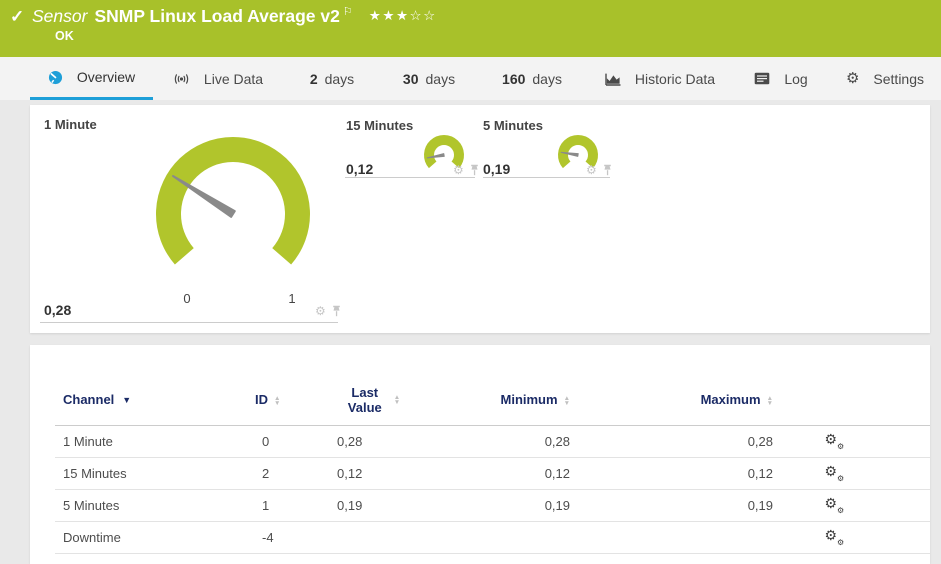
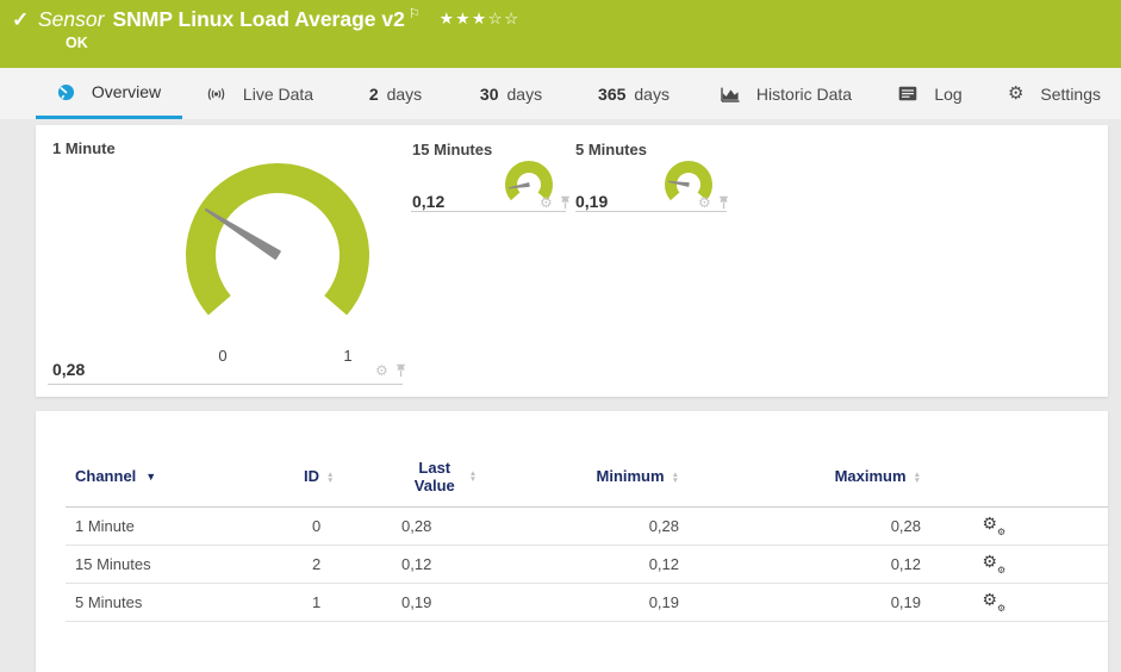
  ✓
  Sensor SNMP Linux Load Average v2 ⚐ ★★★☆☆
  OK
  Overview
  Live Data
  2
  days
  30
  days
- 160
+ 365
  days
  Historic Data
  Log
  ⚙
  Settings
  1 Minute
  0
  1
  0,28
  ⚙
  15 Minutes
  0,12
  ⚙
  5 Minutes
  0,19
  ⚙
  Channel ▼	ID	Last Value	Minimum	Maximum
  1 Minute	0	0,28	0,28	0,28	⚙⚙
  15 Minutes	2	0,12	0,12	0,12	⚙⚙
  5 Minutes	1	0,19	0,19	0,19	⚙⚙
- Downtime	-4				⚙⚙
